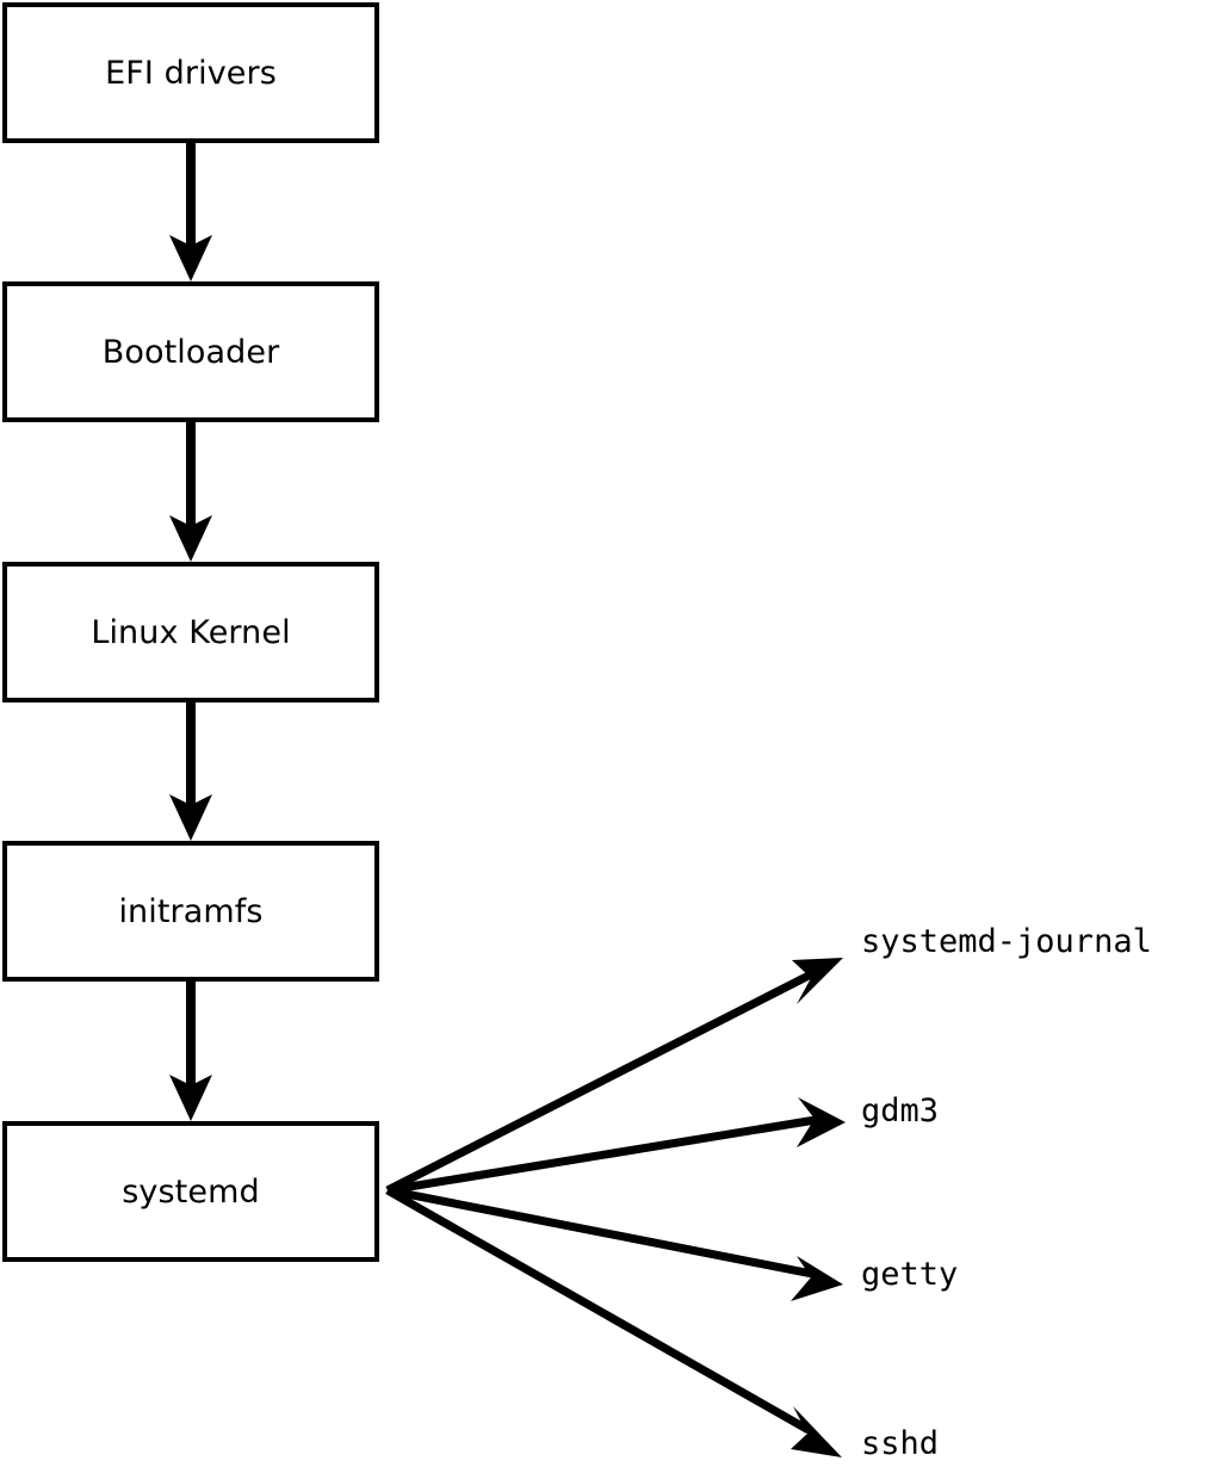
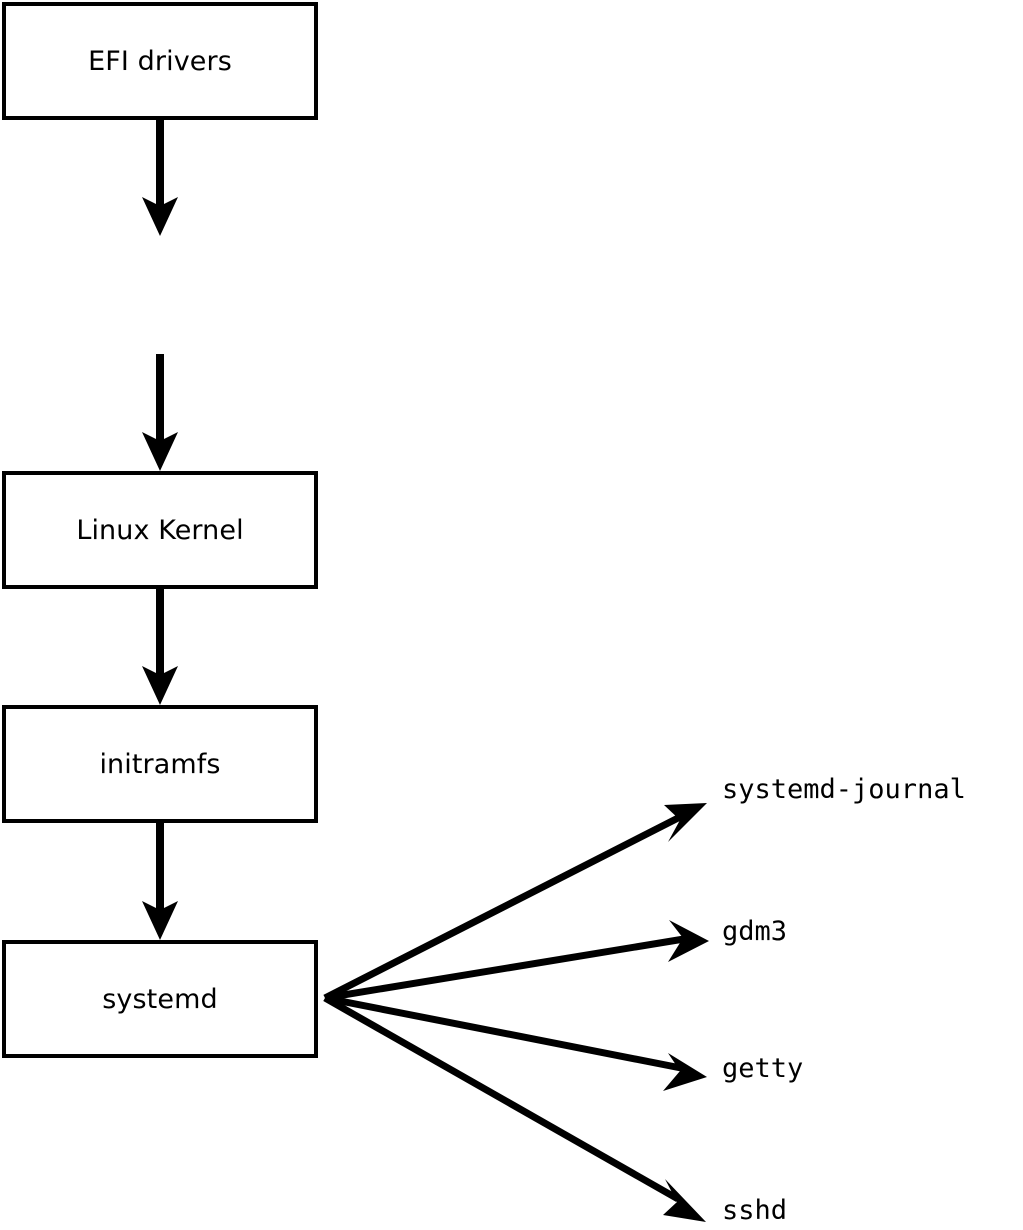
  EFI drivers
- Bootloader
  Linux Kernel
  initramfs
  systemd
  systemd-journal
  gdm3
  getty
  sshd
